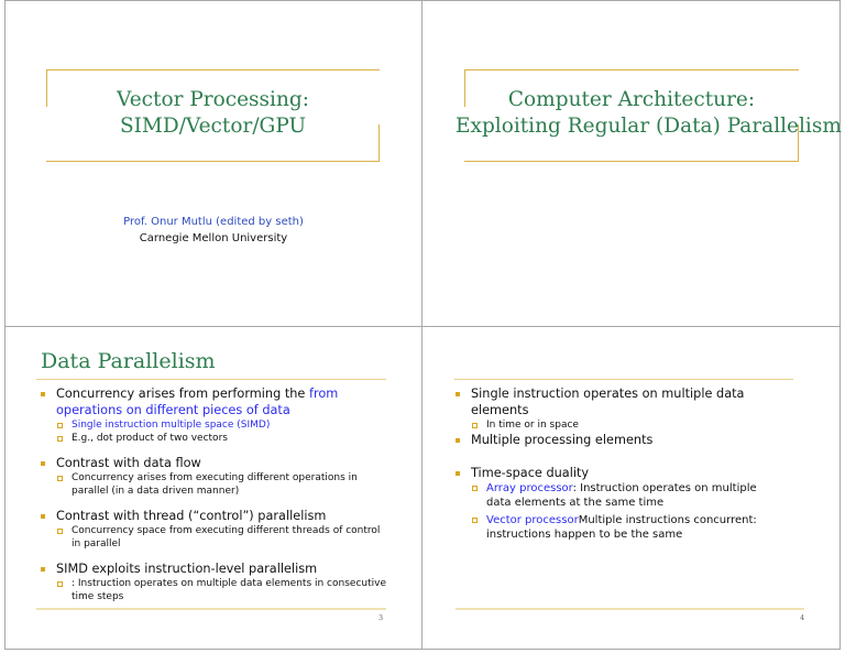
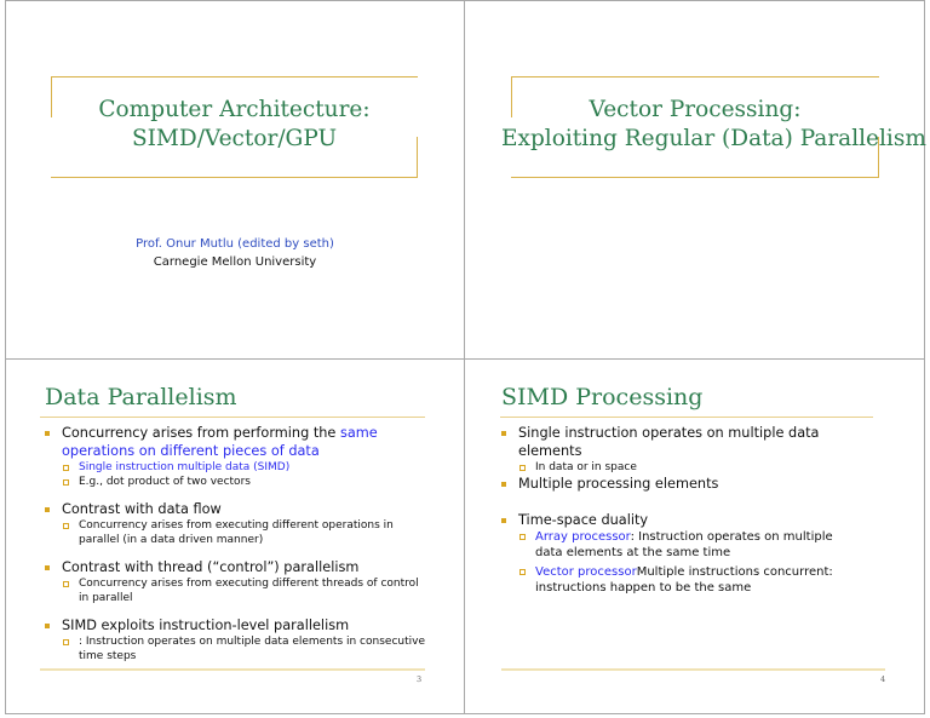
- Vector Processing:
+ Computer Architecture:
  SIMD/Vector/GPU
  Prof. Onur Mutlu (edited by seth)
  Carnegie Mellon University
- Computer Architecture:
+ Vector Processing:
  Exploiting Regular (Data) Parallelism
  Data Parallelism
- Concurrency arises from performing the from operations on different pieces of data
+ Concurrency arises from performing the same operations on different pieces of data
- Single instruction multiple space (SIMD)
+ Single instruction multiple data (SIMD)
  E.g., dot product of two vectors
  Contrast with data flow
  Concurrency arises from executing different operations in parallel (in a data driven manner)
  Contrast with thread (“control”) parallelism
- Concurrency space from executing different threads of control in parallel
+ Concurrency arises from executing different threads of control in parallel
  SIMD exploits instruction-level parallelism
  : Instruction operates on multiple data elements in consecutive time steps
  3
+ SIMD Processing
  Single instruction operates on multiple data elements
- In time or in space
+ In data or in space
  Multiple processing elements
  Time-space duality
  Array processor: Instruction operates on multiple data elements at the same time
  Vector processorMultiple instructions concurrent: instructions happen to be the same
  4
